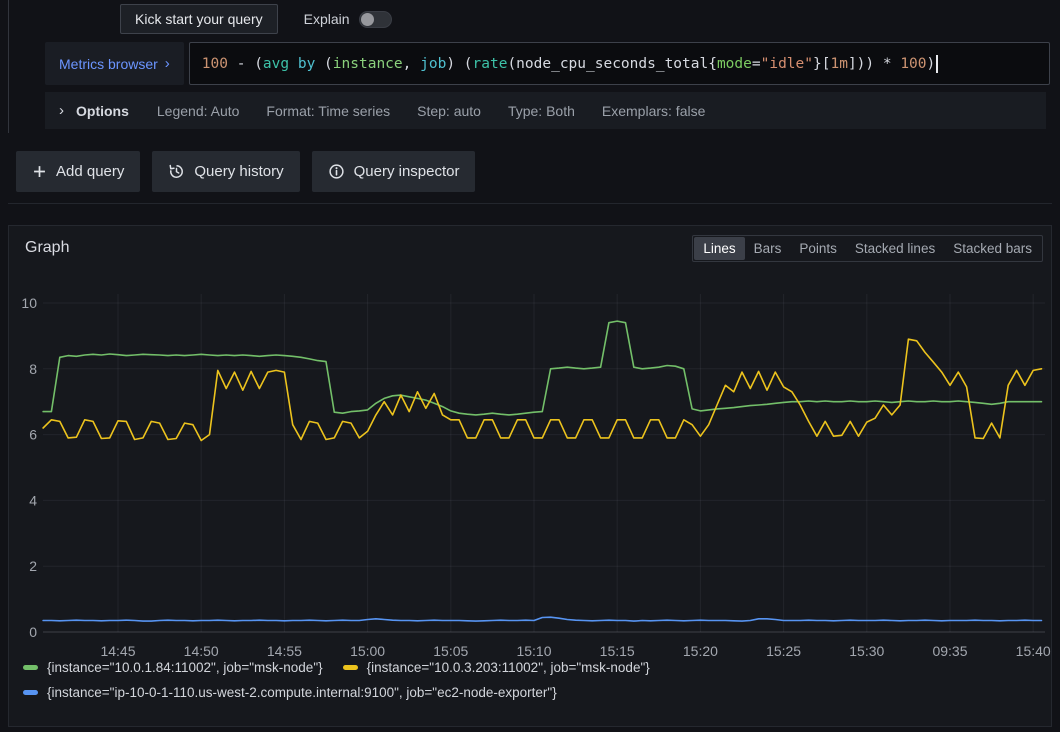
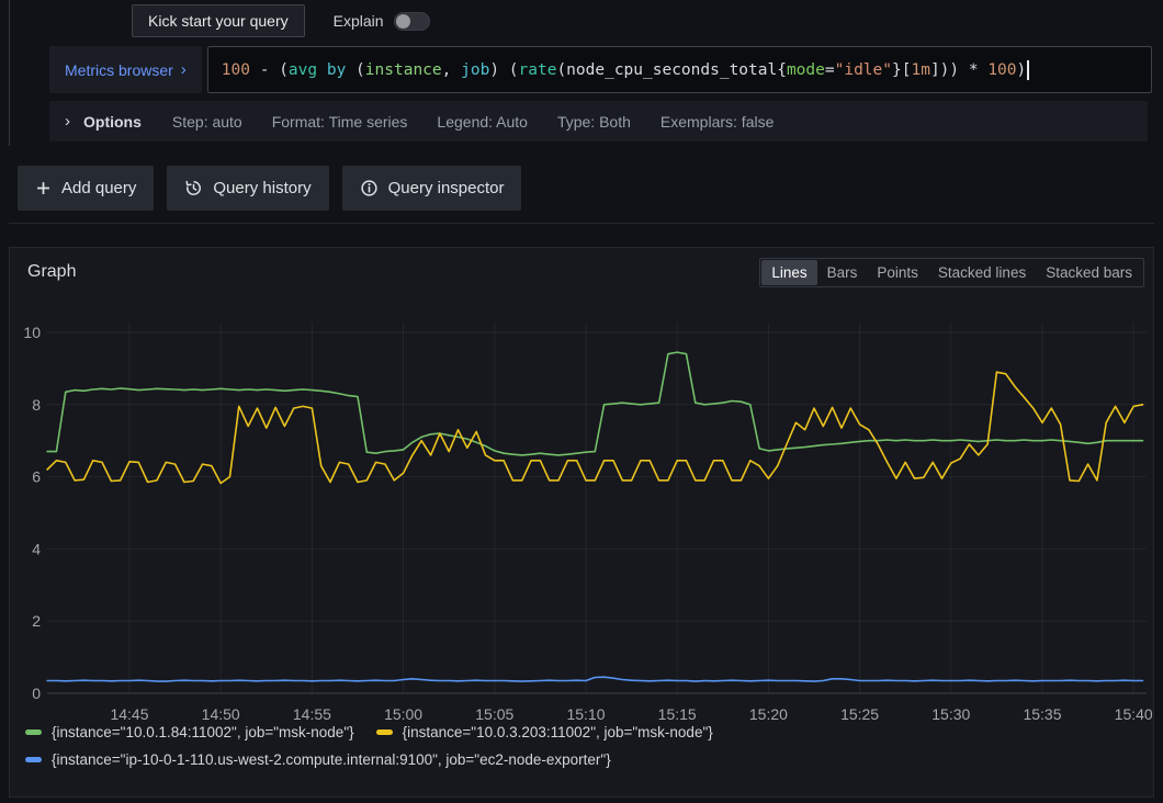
  Kick start your query
  Explain
  Metrics browser
  ›
  100 - (avg by (instance, job) (rate(node_cpu_seconds_total{mode="idle"}[1m])) * 100)
  ›
  Options
- Legend: Auto
+ Step: auto
  Format: Time series
- Step: auto
+ Legend: Auto
  Type: Both
  Exemplars: false
  Add query
  Query history
  Query inspector
  Graph
  Lines
  Bars
  Points
  Stacked lines
  Stacked bars
  0
  2
  4
  6
  8
  10
  14:45
  14:50
  14:55
  15:00
  15:05
  15:10
  15:15
  15:20
  15:25
  15:30
- 09:35
+ 15:35
  15:40
  {instance="10.0.1.84:11002", job="msk-node"}
  {instance="10.0.3.203:11002", job="msk-node"}
  {instance="ip-10-0-1-110.us-west-2.compute.internal:9100", job="ec2-node-exporter"}
